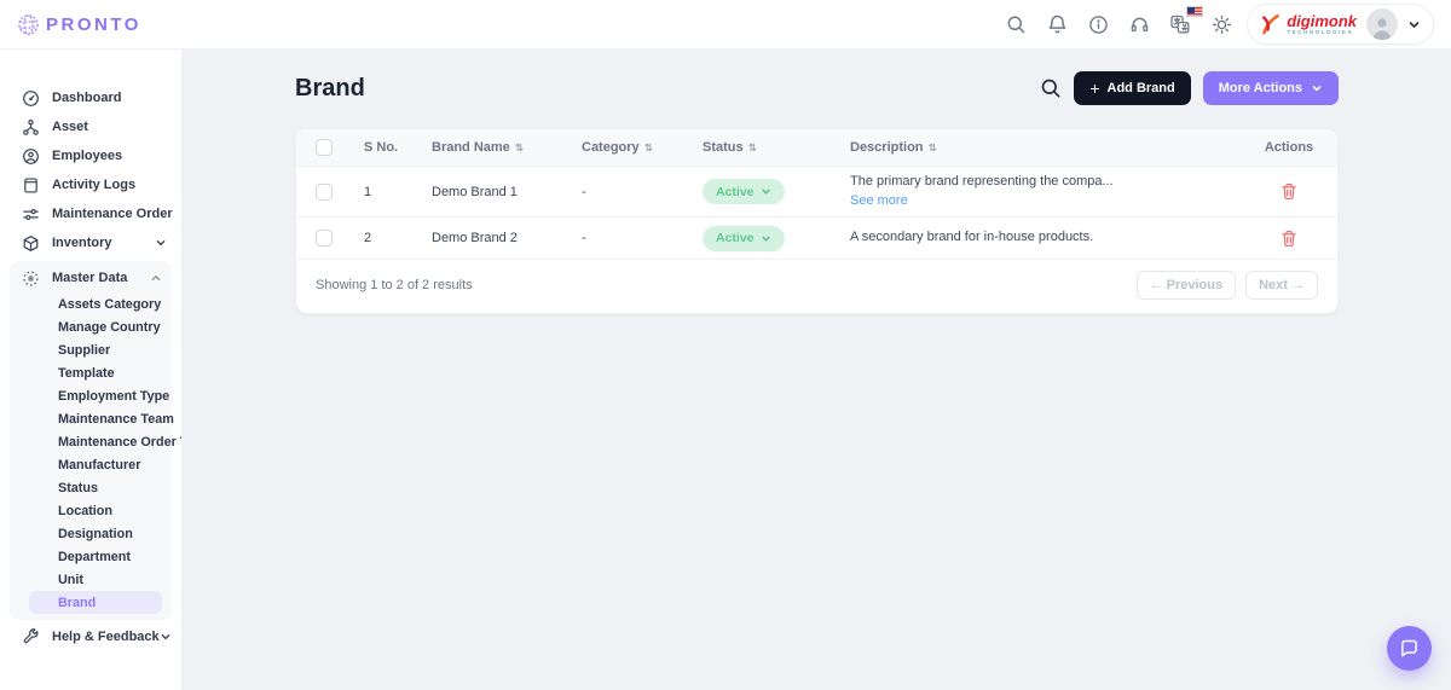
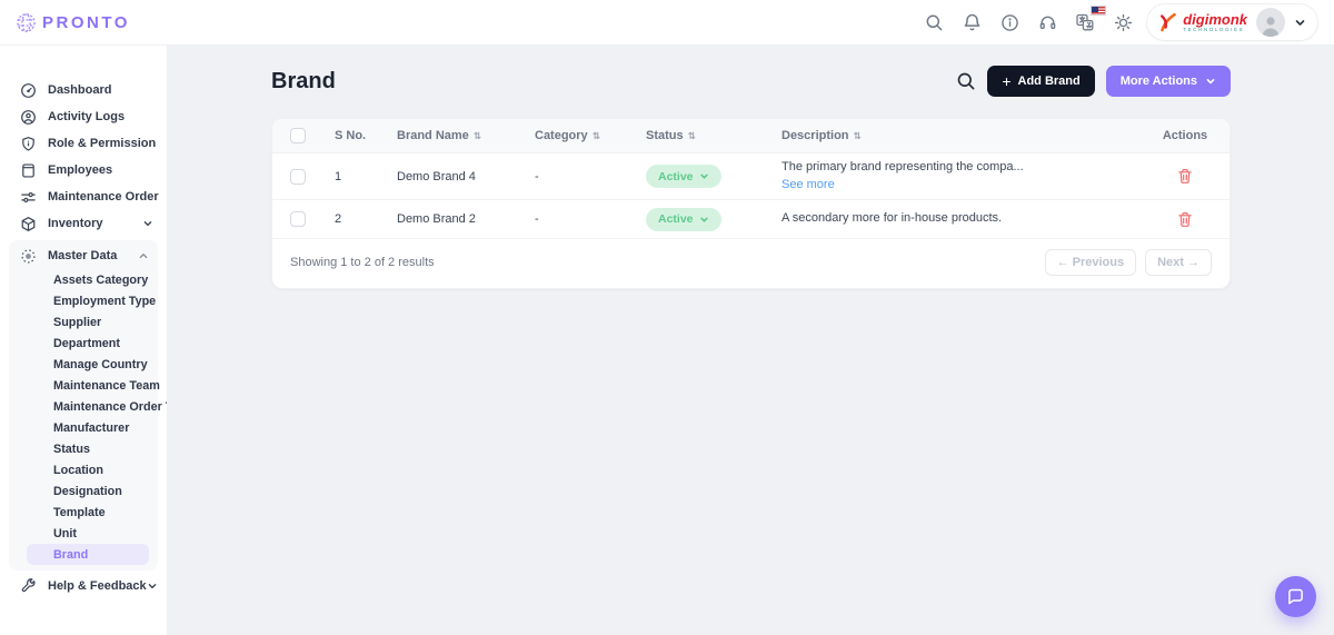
  PRONTO
  digimonk
  Dashboard
- Asset
- Employees
+ Activity Logs
+ Role & Permission
- Activity Logs
+ Employees
  Maintenance Order
  Inventory
  Master Data
  Assets Category
- Manage Country
+ Employment Type
  Supplier
- Template
+ Department
- Employment Type
+ Manage Country
  Maintenance Team
  Maintenance Order
  Manufacturer
  Status
  Location
  Designation
- Department
+ Template
  Unit
  Brand
  Help & Feedback
  Brand
  +
  Add Brand
  More Actions
  S No.
  Brand Name
  ⇅
  Category
  ⇅
  Status
  ⇅
  Description
  ⇅
  Actions
  1
- Demo Brand 1
+ Demo Brand 4
  -
  Active
  The primary brand representing the compa...
  See more
  2
  Demo Brand 2
  -
  Active
- A secondary brand for in-house products.
+ A secondary more for in-house products.
  Showing 1 to 2 of 2 results
  ← Previous
  Next →
